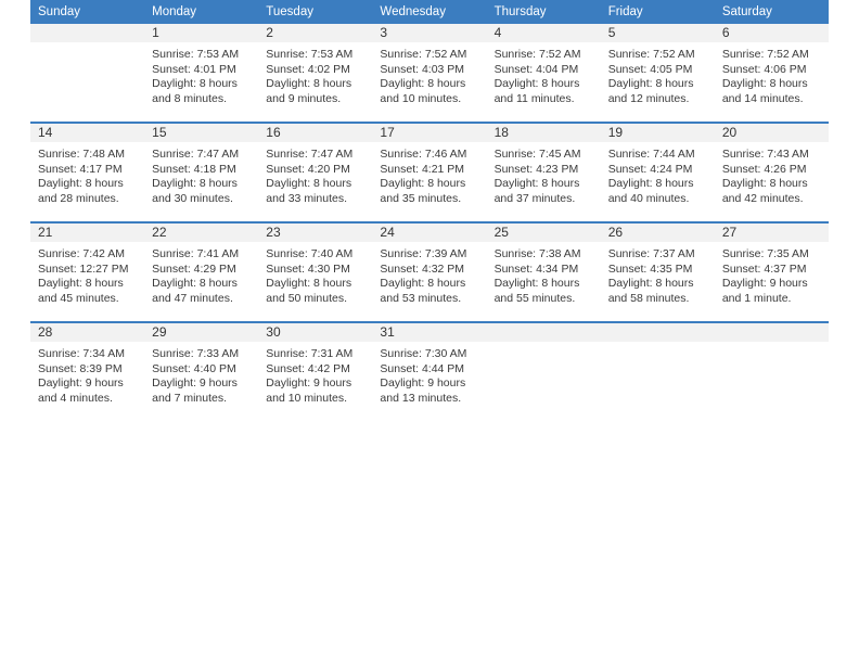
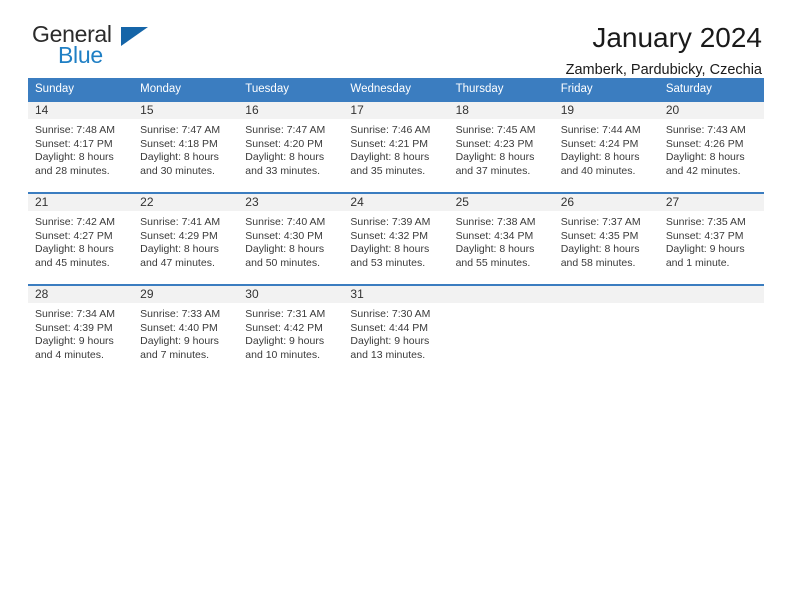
+ General
+ Blue
+ January 2024
+ Zamberk, Pardubicky, Czechia
  Sunday	Monday	Tuesday	Wednesday	Thursday	Friday	Saturday
- 	1Sunrise: 7:53 AMSunset: 4:01 PMDaylight: 8 hoursand 8 minutes.	2Sunrise: 7:53 AMSunset: 4:02 PMDaylight: 8 hoursand 9 minutes.	3Sunrise: 7:52 AMSunset: 4:03 PMDaylight: 8 hoursand 10 minutes.	4Sunrise: 7:52 AMSunset: 4:04 PMDaylight: 8 hoursand 11 minutes.	5Sunrise: 7:52 AMSunset: 4:05 PMDaylight: 8 hoursand 12 minutes.	6Sunrise: 7:52 AMSunset: 4:06 PMDaylight: 8 hoursand 14 minutes.
  14Sunrise: 7:48 AMSunset: 4:17 PMDaylight: 8 hoursand 28 minutes.	15Sunrise: 7:47 AMSunset: 4:18 PMDaylight: 8 hoursand 30 minutes.	16Sunrise: 7:47 AMSunset: 4:20 PMDaylight: 8 hoursand 33 minutes.	17Sunrise: 7:46 AMSunset: 4:21 PMDaylight: 8 hoursand 35 minutes.	18Sunrise: 7:45 AMSunset: 4:23 PMDaylight: 8 hoursand 37 minutes.	19Sunrise: 7:44 AMSunset: 4:24 PMDaylight: 8 hoursand 40 minutes.	20Sunrise: 7:43 AMSunset: 4:26 PMDaylight: 8 hoursand 42 minutes.
- 21Sunrise: 7:42 AMSunset: 12:27 PMDaylight: 8 hoursand 45 minutes.	22Sunrise: 7:41 AMSunset: 4:29 PMDaylight: 8 hoursand 47 minutes.	23Sunrise: 7:40 AMSunset: 4:30 PMDaylight: 8 hoursand 50 minutes.	24Sunrise: 7:39 AMSunset: 4:32 PMDaylight: 8 hoursand 53 minutes.	25Sunrise: 7:38 AMSunset: 4:34 PMDaylight: 8 hoursand 55 minutes.	26Sunrise: 7:37 AMSunset: 4:35 PMDaylight: 8 hoursand 58 minutes.	27Sunrise: 7:35 AMSunset: 4:37 PMDaylight: 9 hoursand 1 minute.
+ 21Sunrise: 7:42 AMSunset: 4:27 PMDaylight: 8 hoursand 45 minutes.	22Sunrise: 7:41 AMSunset: 4:29 PMDaylight: 8 hoursand 47 minutes.	23Sunrise: 7:40 AMSunset: 4:30 PMDaylight: 8 hoursand 50 minutes.	24Sunrise: 7:39 AMSunset: 4:32 PMDaylight: 8 hoursand 53 minutes.	25Sunrise: 7:38 AMSunset: 4:34 PMDaylight: 8 hoursand 55 minutes.	26Sunrise: 7:37 AMSunset: 4:35 PMDaylight: 8 hoursand 58 minutes.	27Sunrise: 7:35 AMSunset: 4:37 PMDaylight: 9 hoursand 1 minute.
- 28Sunrise: 7:34 AMSunset: 8:39 PMDaylight: 9 hoursand 4 minutes.	29Sunrise: 7:33 AMSunset: 4:40 PMDaylight: 9 hoursand 7 minutes.	30Sunrise: 7:31 AMSunset: 4:42 PMDaylight: 9 hoursand 10 minutes.	31Sunrise: 7:30 AMSunset: 4:44 PMDaylight: 9 hoursand 13 minutes.
+ 28Sunrise: 7:34 AMSunset: 4:39 PMDaylight: 9 hoursand 4 minutes.	29Sunrise: 7:33 AMSunset: 4:40 PMDaylight: 9 hoursand 7 minutes.	30Sunrise: 7:31 AMSunset: 4:42 PMDaylight: 9 hoursand 10 minutes.	31Sunrise: 7:30 AMSunset: 4:44 PMDaylight: 9 hoursand 13 minutes.
